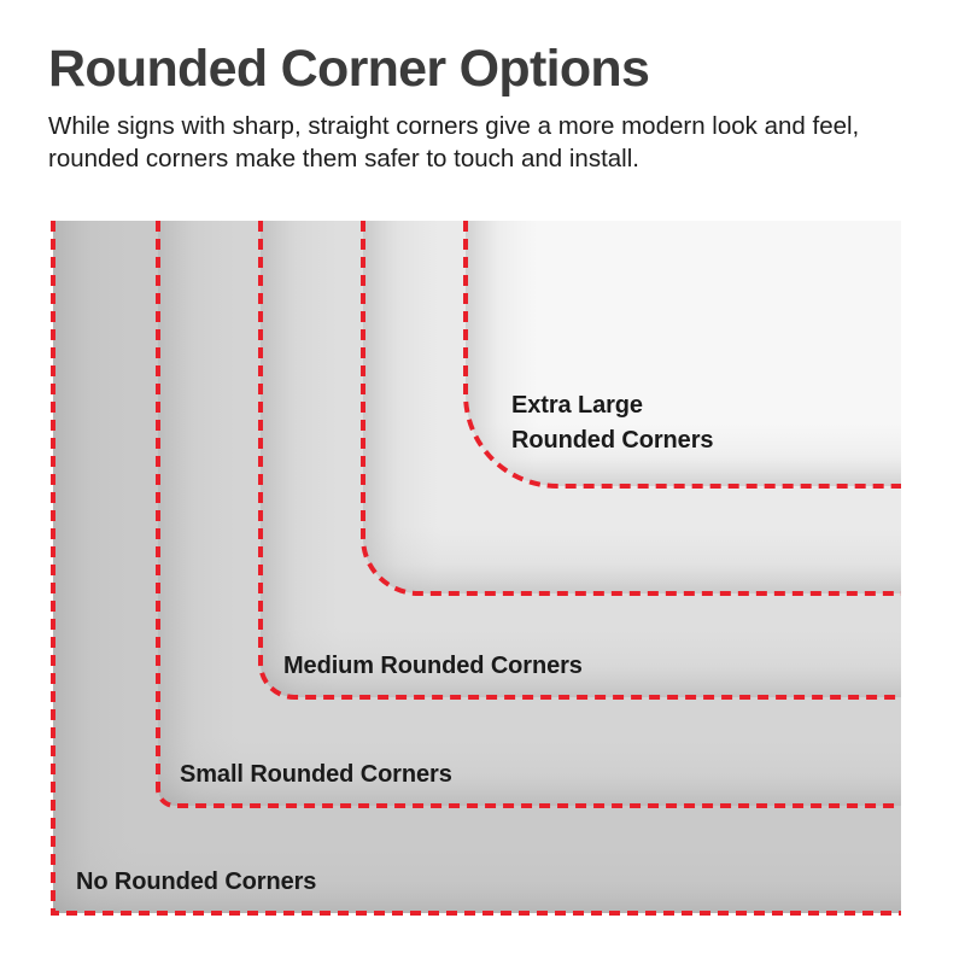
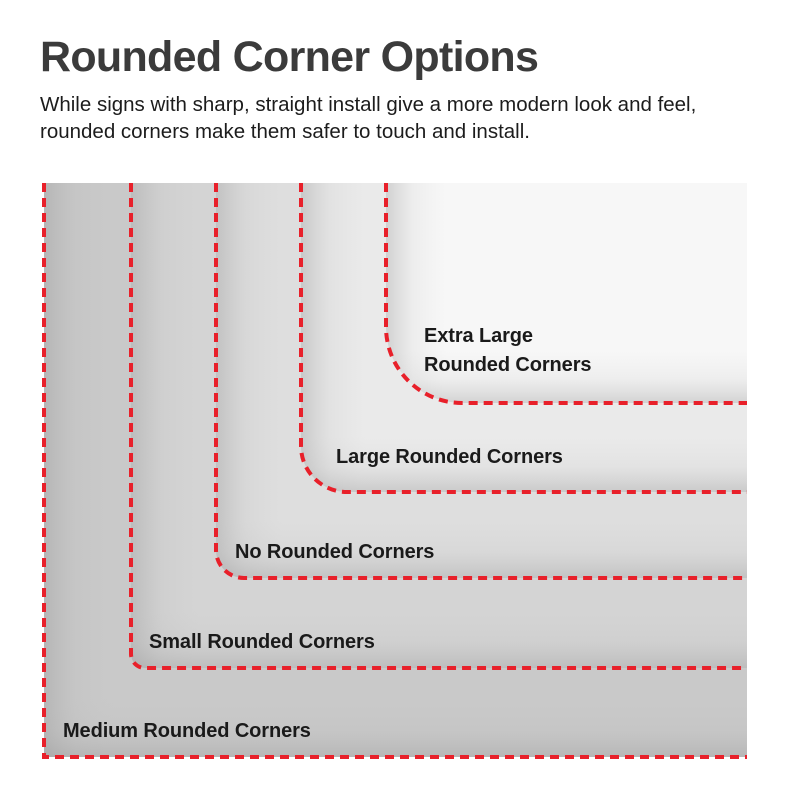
  Rounded Corner Options
- While signs with sharp, straight corners give a more modern look and feel, rounded corners make them safer to touch and install.
+ While signs with sharp, straight install give a more modern look and feel, rounded corners make them safer to touch and install.
  Extra Large
  Rounded Corners
+ Large Rounded Corners
- Medium Rounded Corners
+ No Rounded Corners
  Small Rounded Corners
- No Rounded Corners
+ Medium Rounded Corners
